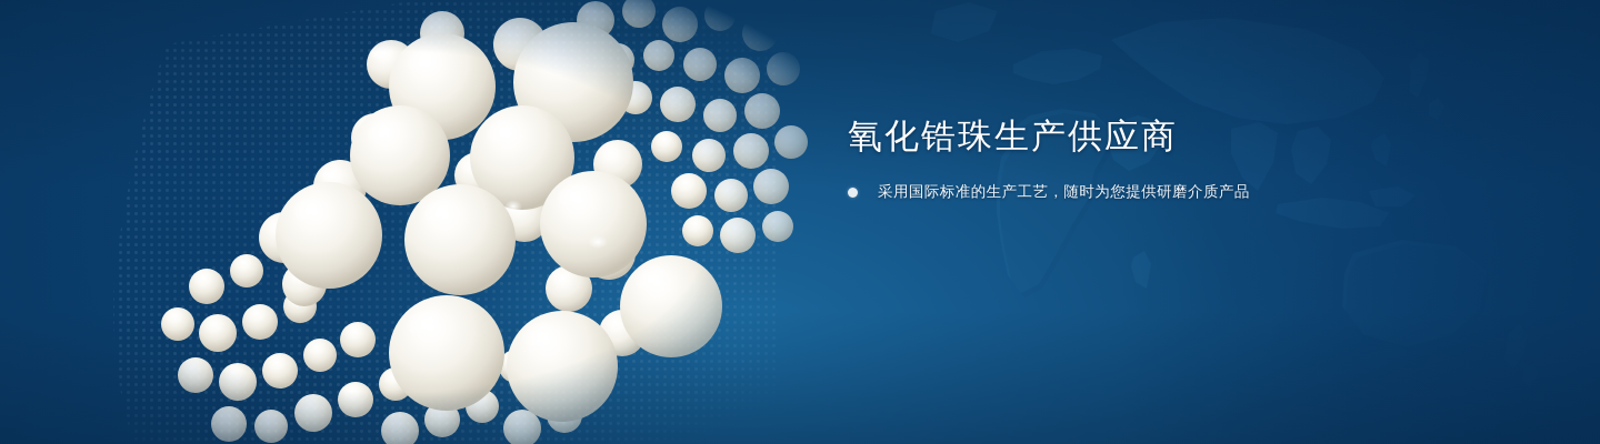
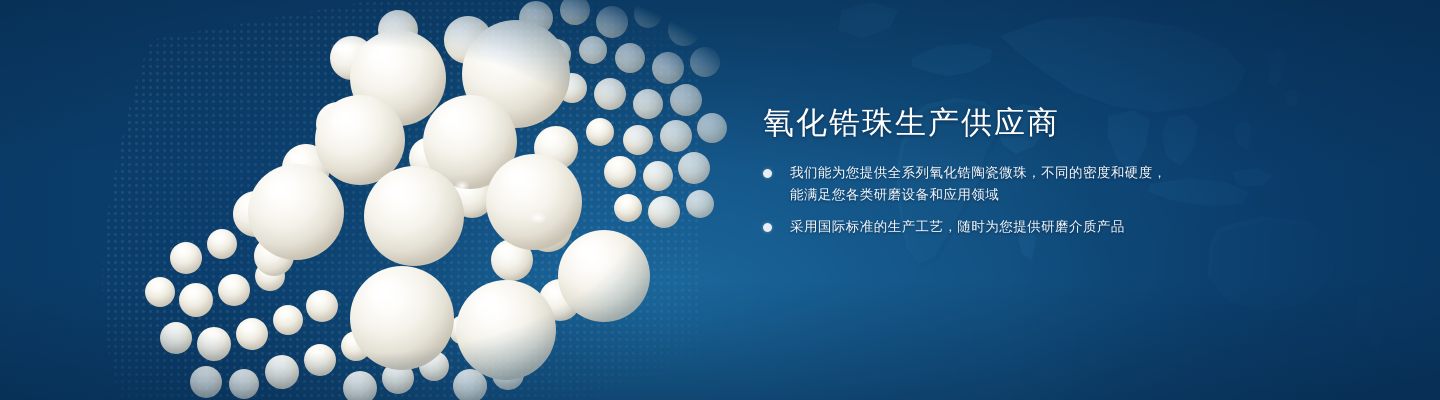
  氧化锆珠生产供应商
+ 我们能为您提供全系列氧化锆陶瓷微珠，不同的密度和硬度，
+ 能满足您各类研磨设备和应用领域
  采用国际标准的生产工艺，随时为您提供研磨介质产品
